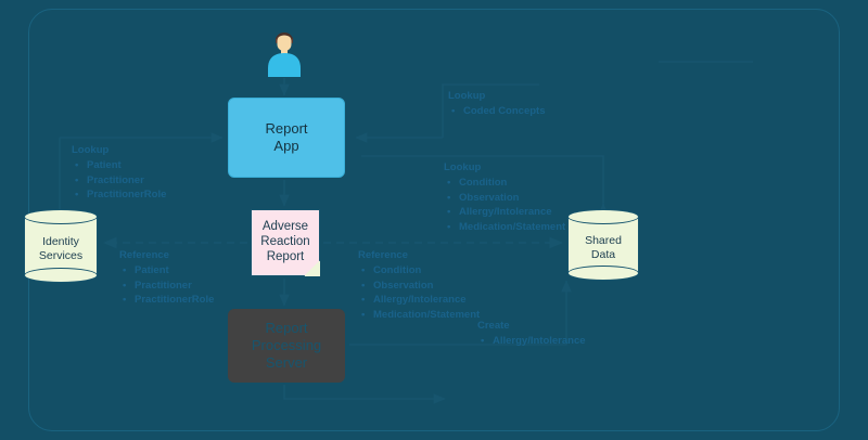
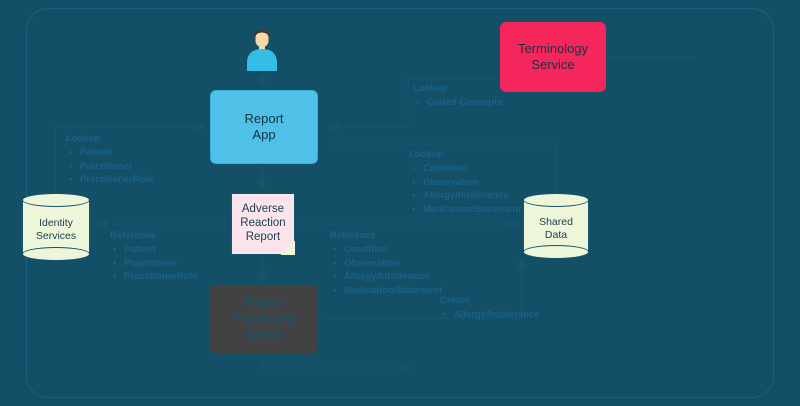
  Report
  App
+ Terminology
+ Service
  Report
  Processing
  Server
  Adverse
  Reaction
  Report
  Identity
  Services
  Shared
  Data
  Lookup
  Patient
  Practitioner
  PractitionerRole
  Lookup
  Coded Concepts
  Lookup
  Condition
  Observation
  Allergy/Intolerance
  Medication/Statement
  Reference
  Patient
  Practitioner
  PractitionerRole
  Reference
  Condition
  Observation
  Allergy/Intolerance
  Medication/Statement
  Create
  Allergy/Intolerance
